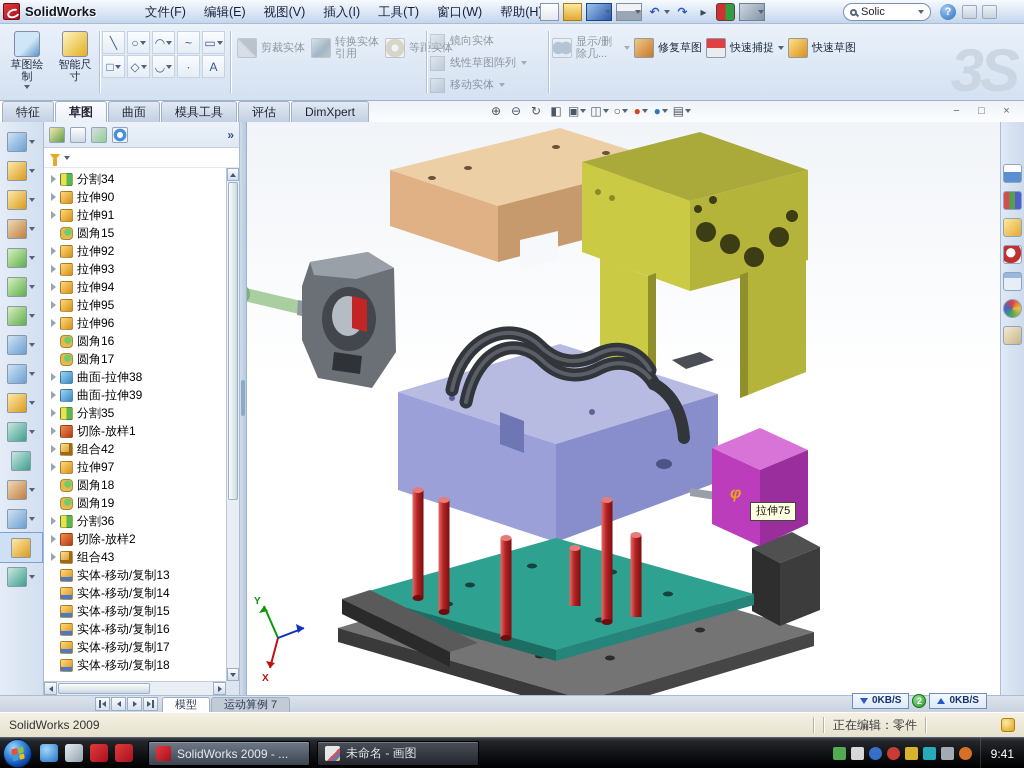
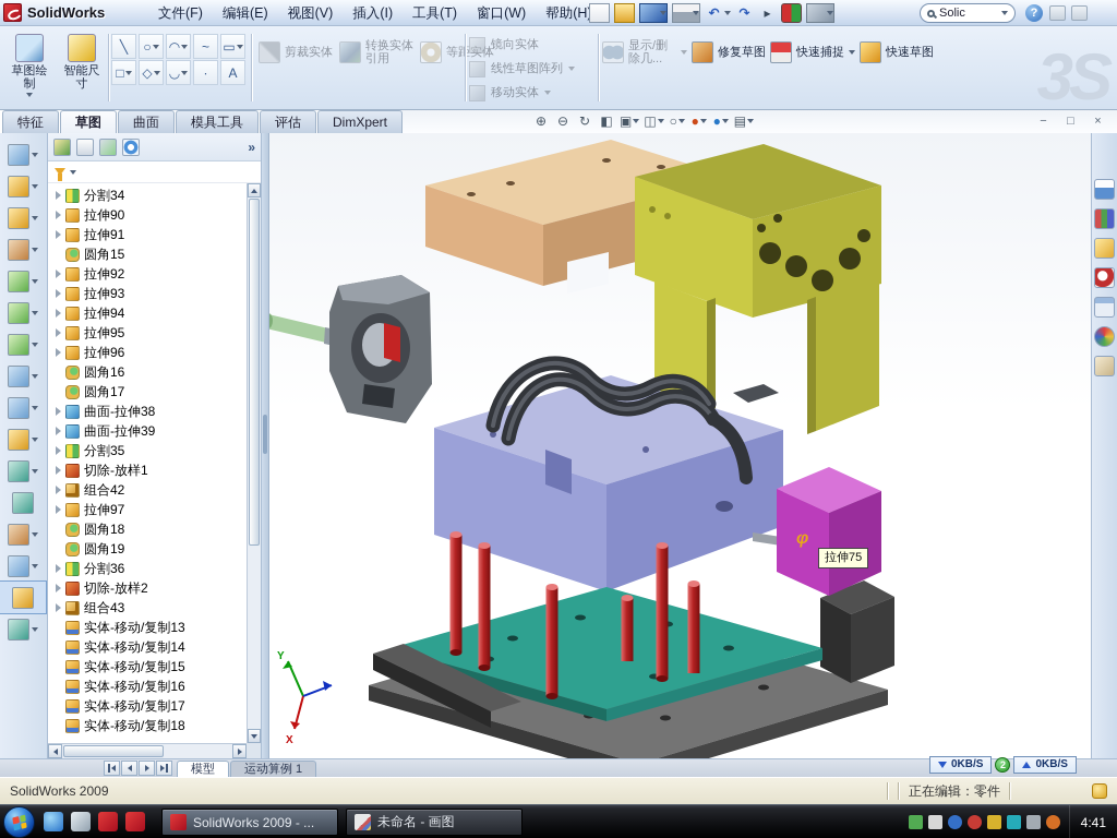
  SolidWorks
  文件(F)
  编辑(E)
  视图(V)
  插入(I)
  工具(T)
  窗口(W)
  帮助(H
  ↶
  ↷
  ▸
  Solic
  ?
  草图绘制
  智能尺寸
  ╲
  ○
  ◠
  ~
  ▭
  □
  ◇
  ◡
  ∙
  A
  剪裁实体
  转换实体引用
  等实体
  镜向实体
  线性草图阵列
  移动实体
  显示/删除几...
  修复草图
  快速捕捉
  快速草图
  3S
  ⊕
  ⊖
  ↻
  ◧
  ▣
  ◫
  ○
  ●
  ●
  ▤
  −
  □
  ×
  特征
  草图
  曲面
  模具工具
  评估
  DimXpert
  »
  分割34
  拉伸90
  拉伸91
  圆角15
  拉伸92
  拉伸93
  拉伸94
  拉伸95
  拉伸96
  圆角16
  圆角17
  曲面-拉伸38
  曲面-拉伸39
  分割35
  切除-放样1
  组合42
  拉伸97
  圆角18
  圆角19
  分割36
  切除-放样2
  组合43
  实体-移动/复制13
  实体-移动/复制14
  实体-移动/复制15
  实体-移动/复制16
  实体-移动/复制17
  实体-移动/复制18
  φ
  Y
  X
  拉伸75
  模型
- 运动算例 7
+ 运动算例 1
  0KB/S
  2
  0KB/S
  SolidWorks 2009
  正在编辑：零件
  SolidWorks 2009 - ...
  未命名 - 画图
- 9:41
+ 4:41
